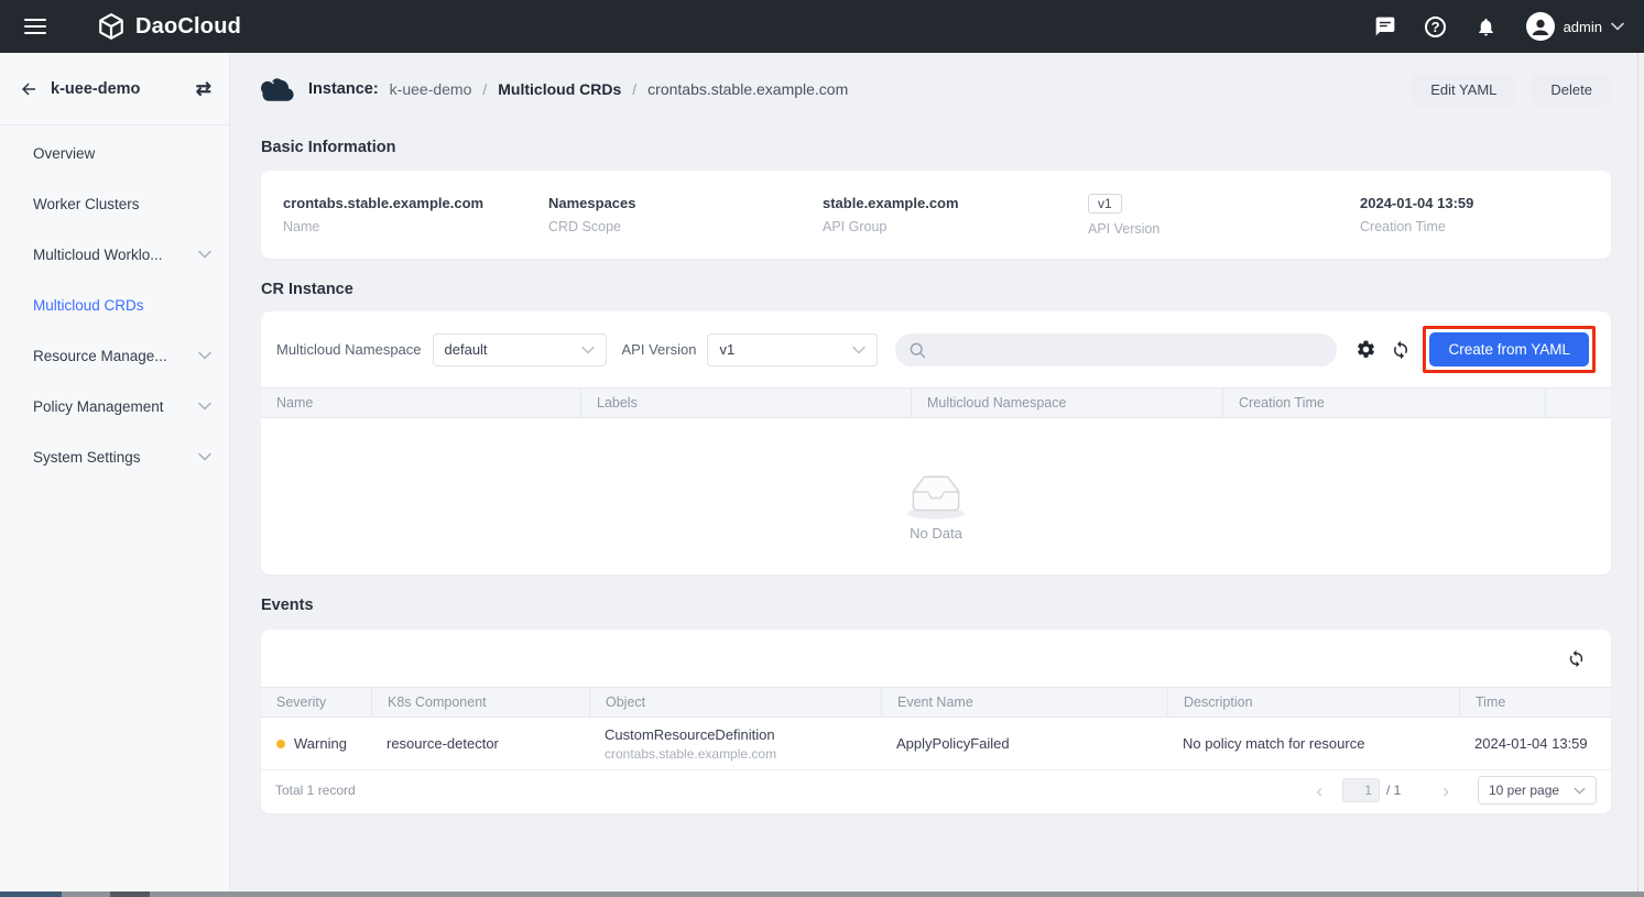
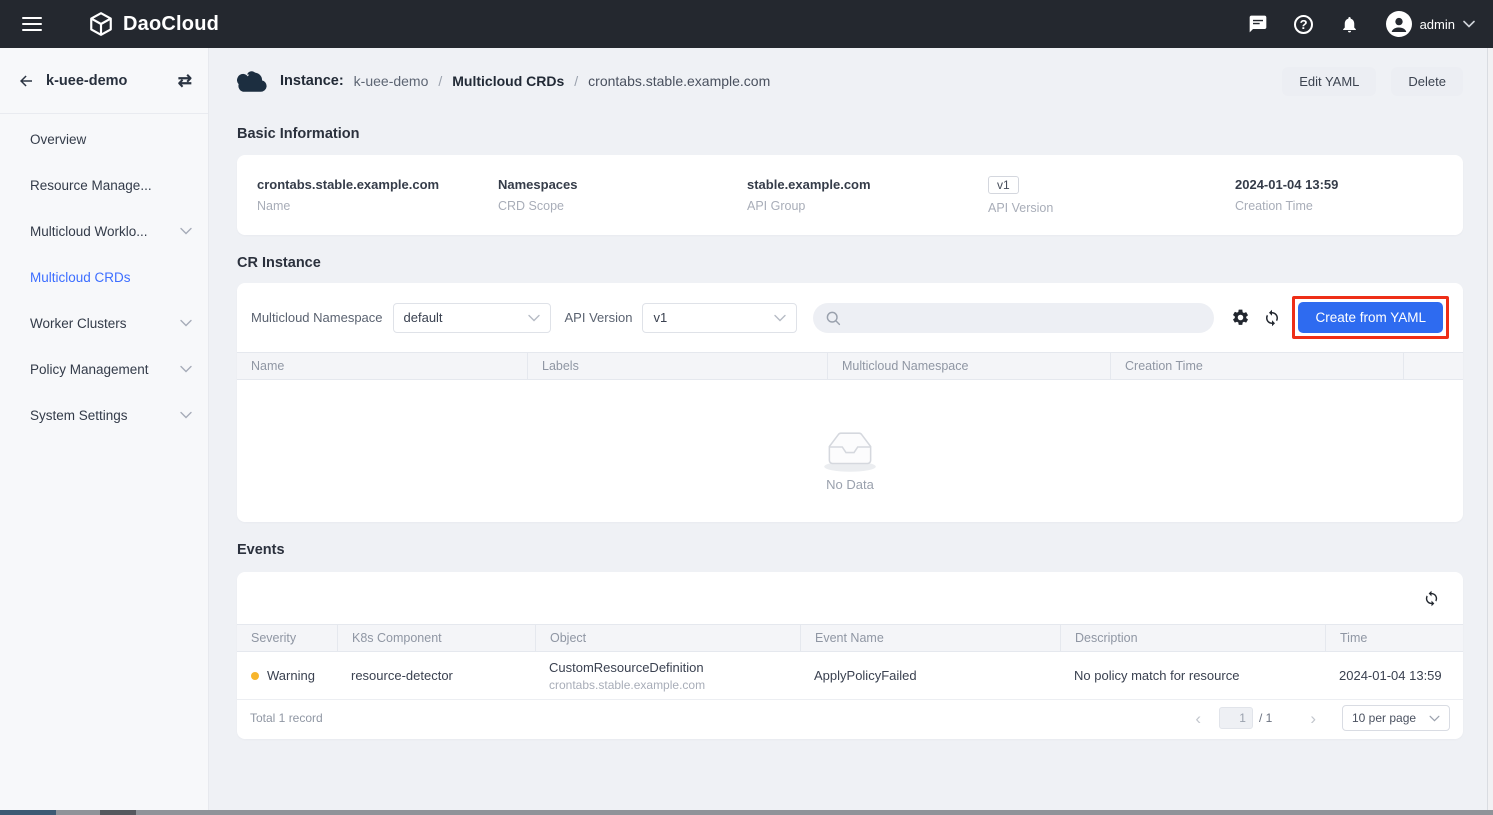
  DaoCloud
  ?
  admin
  k-uee-demo
  ⇄
  Overview
- Worker Clusters
+ Resource Manage...
  Multicloud Worklo...
  Multicloud CRDs
- Resource Manage...
+ Worker Clusters
  Policy Management
  System Settings
  Instance:
  k-uee-demo
  /
  Multicloud CRDs
  /
  crontabs.stable.example.com
  Edit YAML
  Delete
  Basic Information
  crontabs.stable.example.com
  Name
  Namespaces
  CRD Scope
  stable.example.com
  API Group
  v1
  API Version
  2024-01-04 13:59
  Creation Time
  CR Instance
  Multicloud Namespace
  default
  API Version
  v1
  Create from YAML
  Name
  Labels
  Multicloud Namespace
  Creation Time
  No Data
  Events
  Severity
  K8s Component
  Object
  Event Name
  Description
  Time
  Warning
  resource-detector
  CustomResourceDefinition
  crontabs.stable.example.com
  ApplyPolicyFailed
  No policy match for resource
  2024-01-04 13:59
  Total 1 record
  ‹
  1
  / 1
  ›
  10 per page
